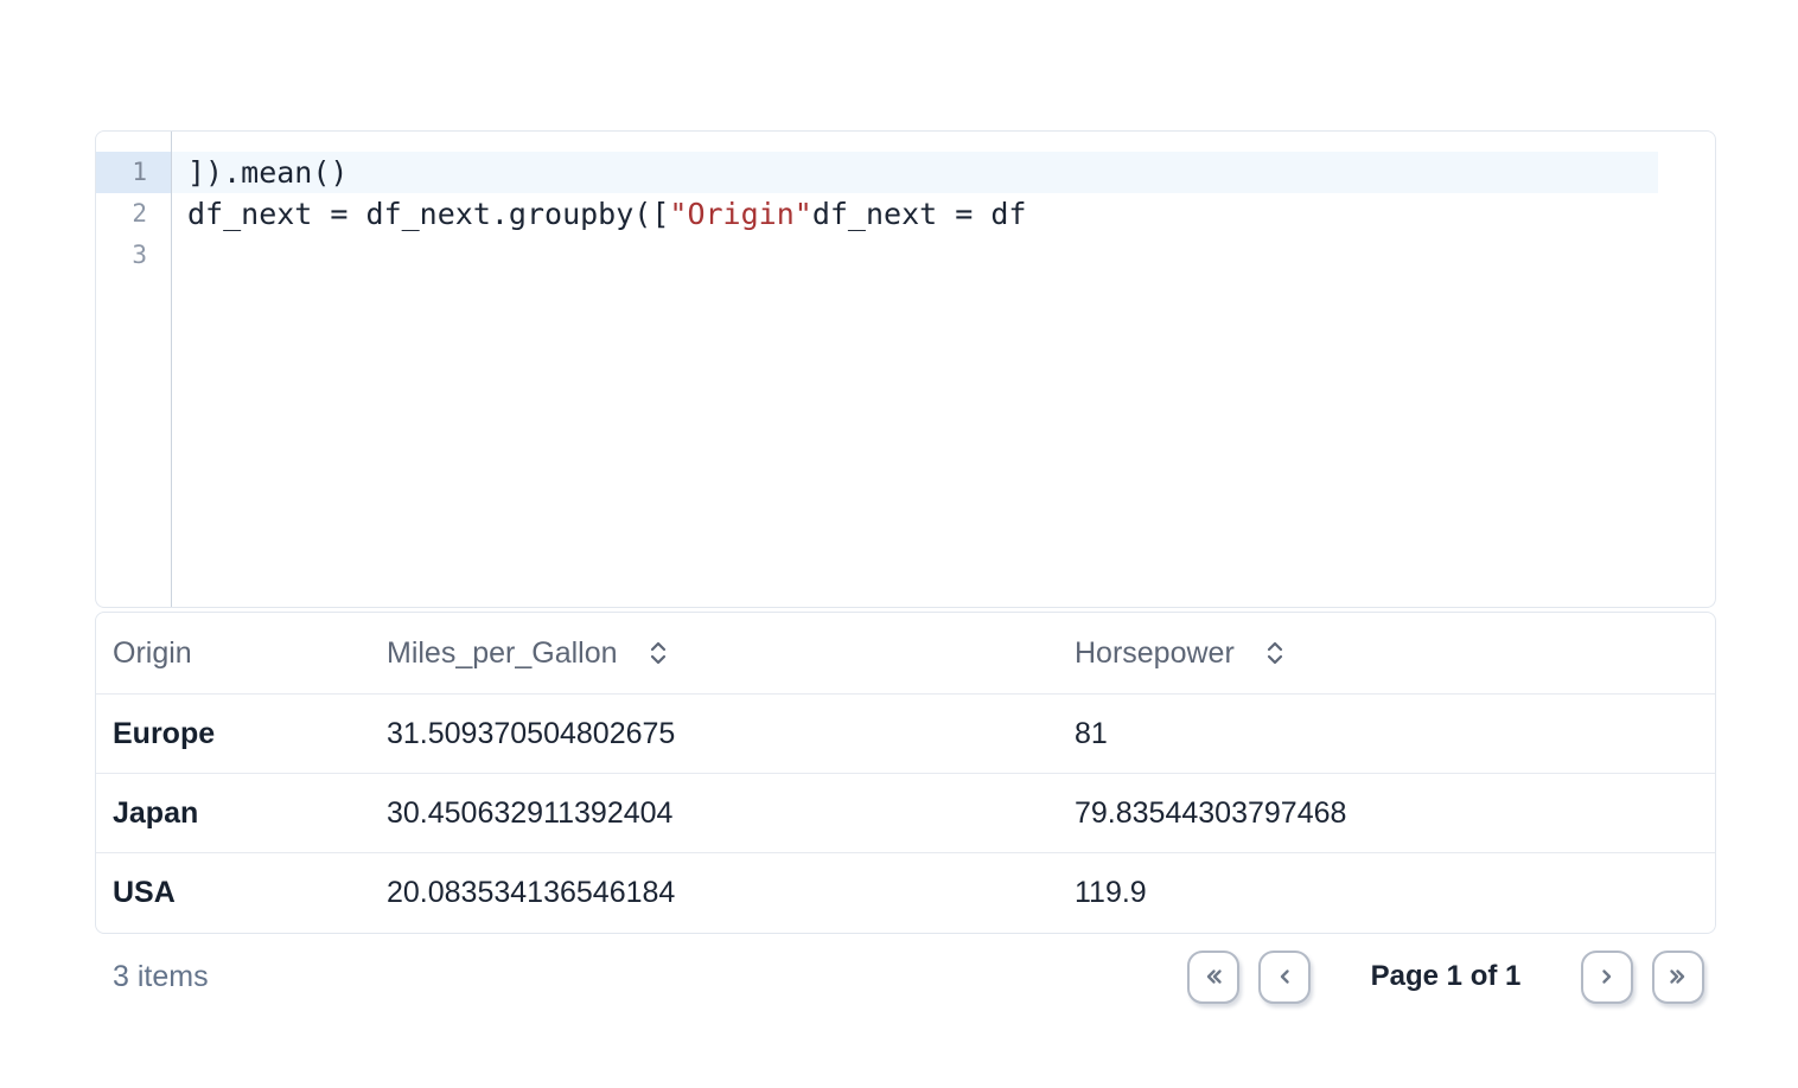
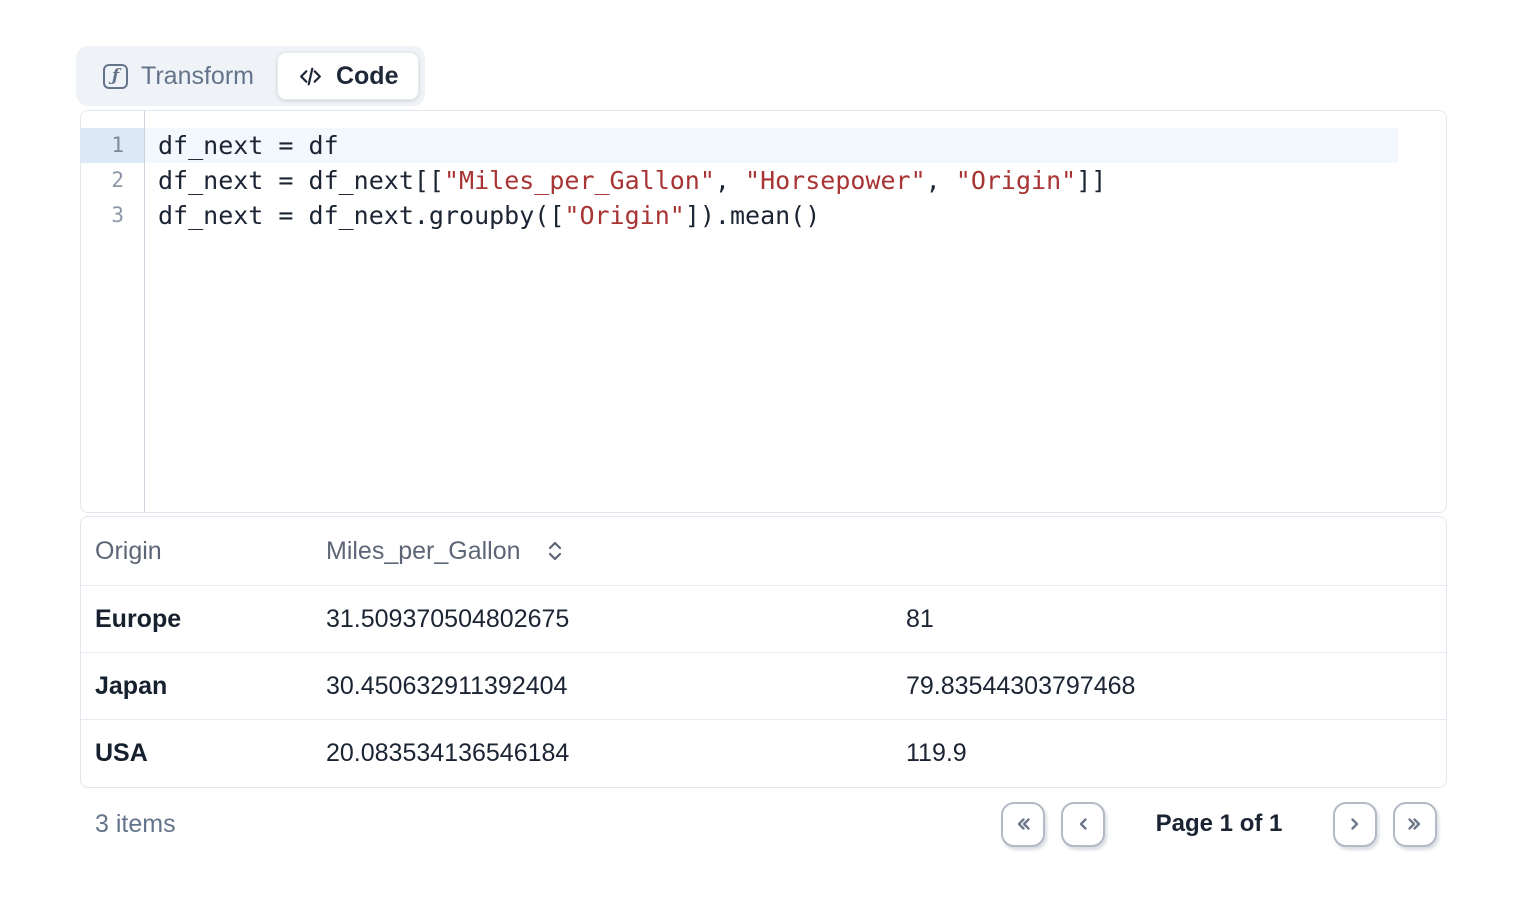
+ ƒ
+ Transform
+ Code
  1
  2
  3
- ]).mean()
+ df_next = df
+ df_next = df_next[["Miles_per_Gallon", "Horsepower", "Origin"]]
- df_next = df_next.groupby(["Origin"df_next = df
+ df_next = df_next.groupby(["Origin"]).mean()
  Origin
  Miles_per_Gallon
- Horsepower
  Europe
  31.509370504802675
  81
  Japan
  30.450632911392404
  79.83544303797468
  USA
  20.083534136546184
  119.9
  3 items
  Page 1 of 1
